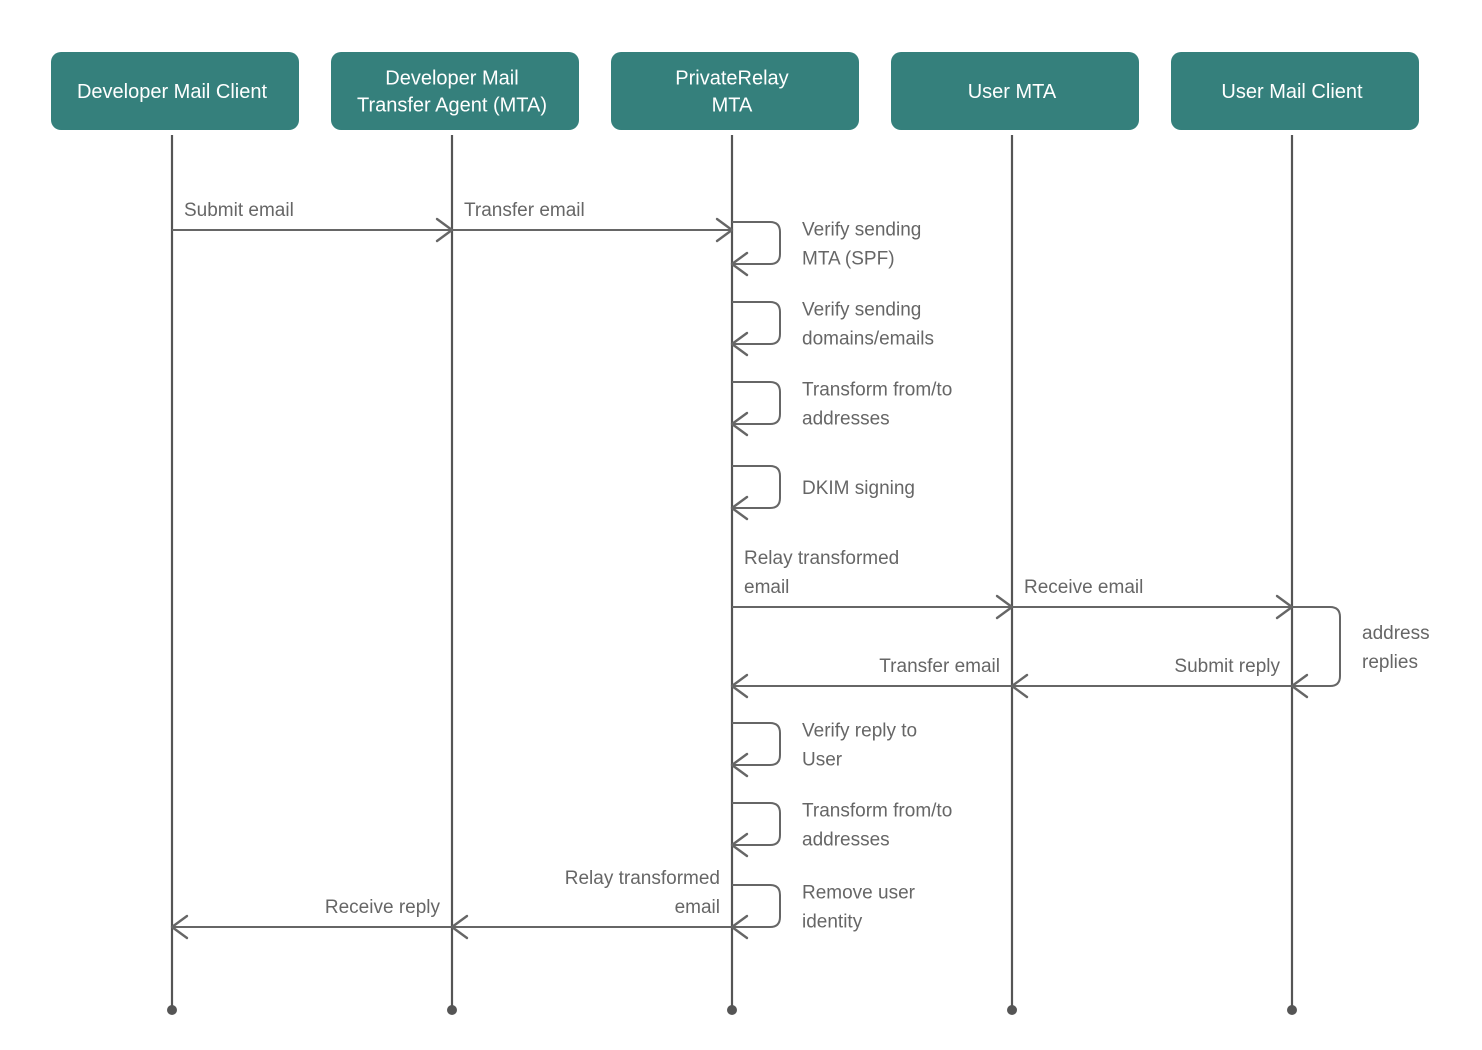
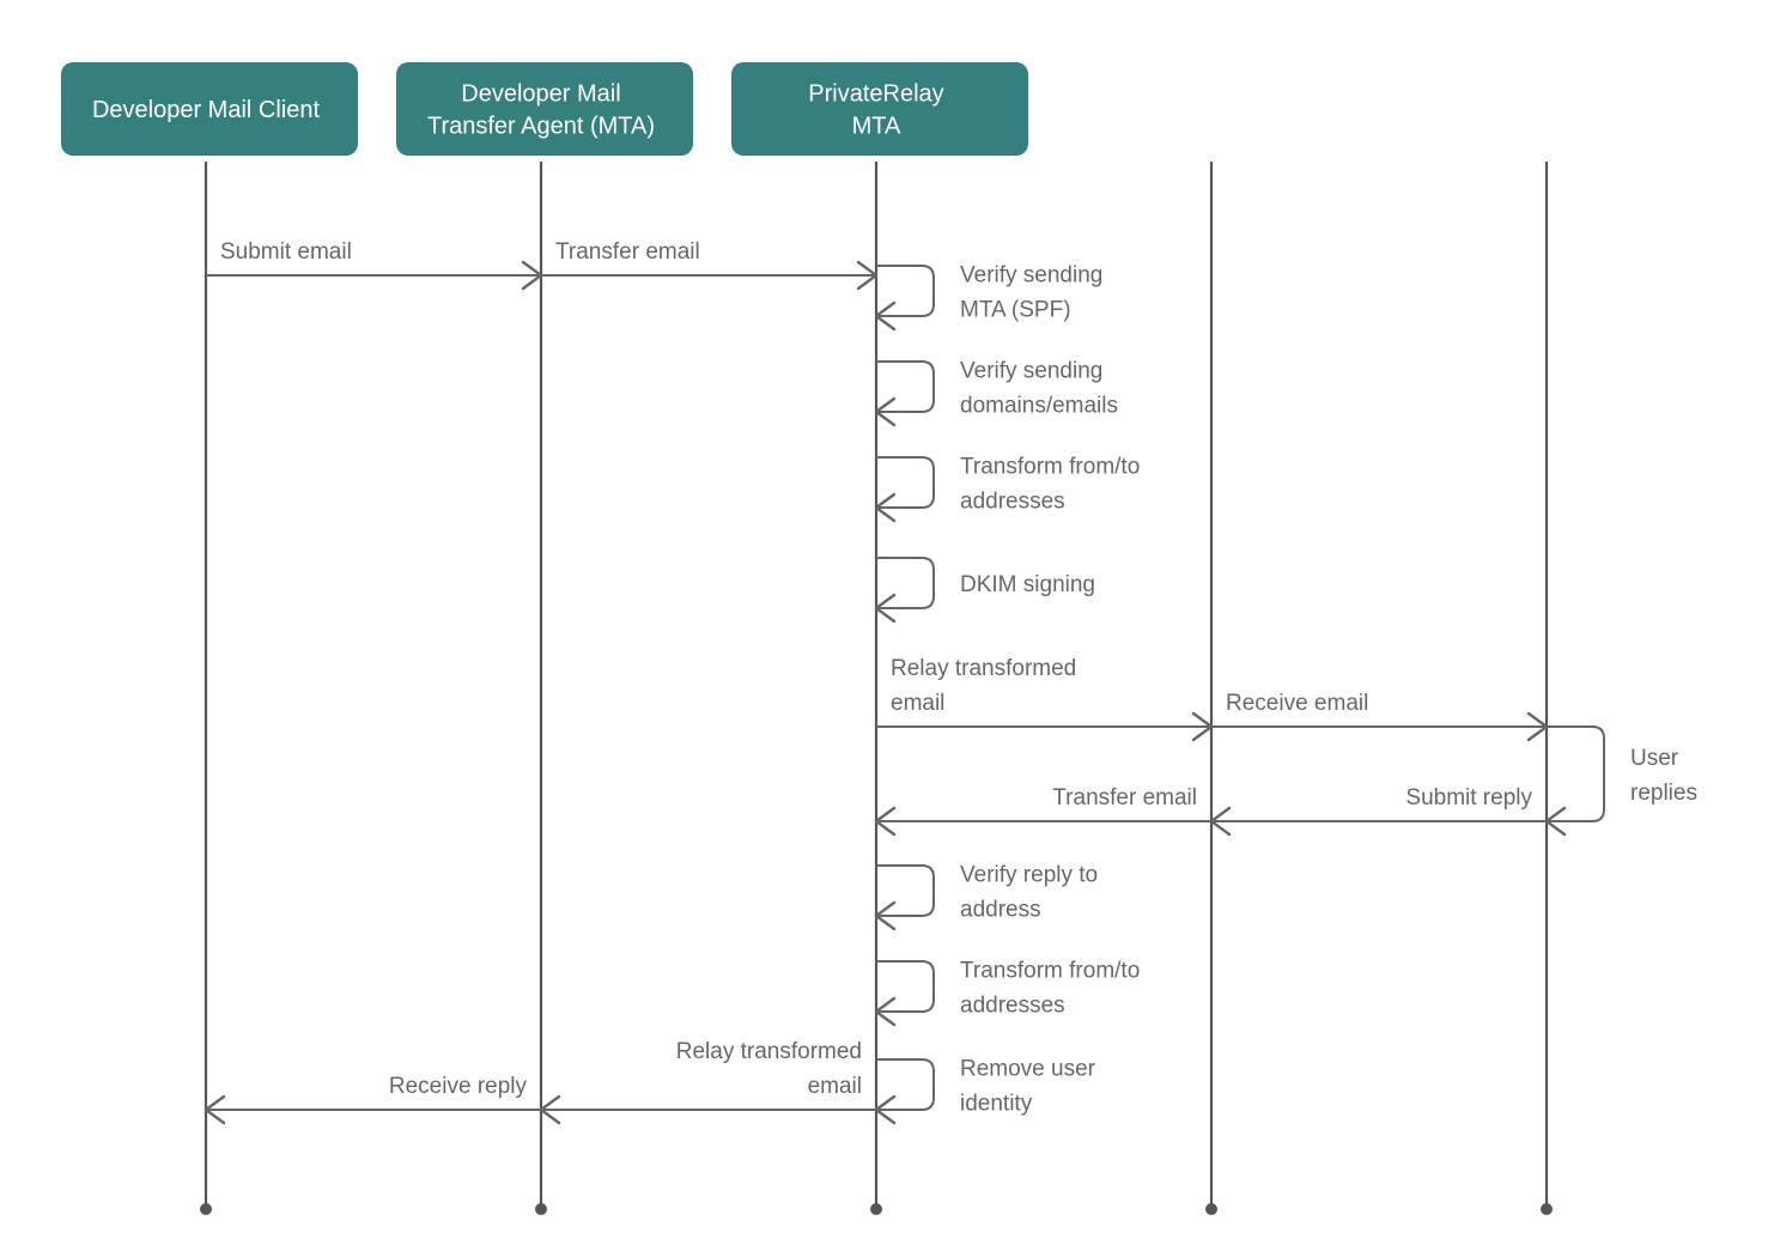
  Submit email
  Transfer email
  Verify sending
  MTA (SPF)
  Verify sending
  domains/emails
  Transform from/to
  addresses
  DKIM signing
  Relay transformed
  email
  Receive email
- address
+ User
  replies
  Transfer email
  Submit reply
  Verify reply to
- User
+ address
  Transform from/to
  addresses
  Remove user
  identity
  Relay transformed
  email
  Receive reply
  Developer Mail Client
  Developer Mail
  Transfer Agent (MTA)
  PrivateRelay
  MTA
- User MTA
- User Mail Client
